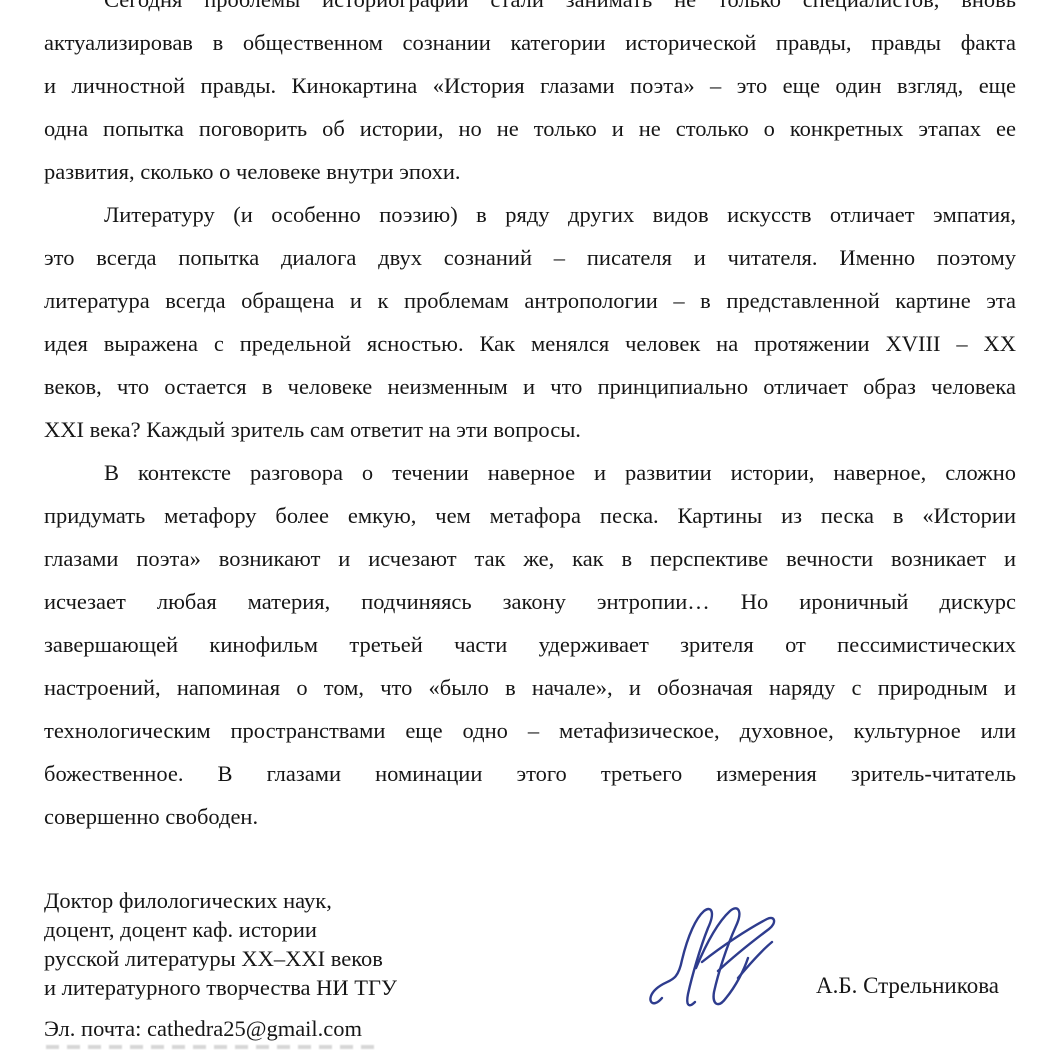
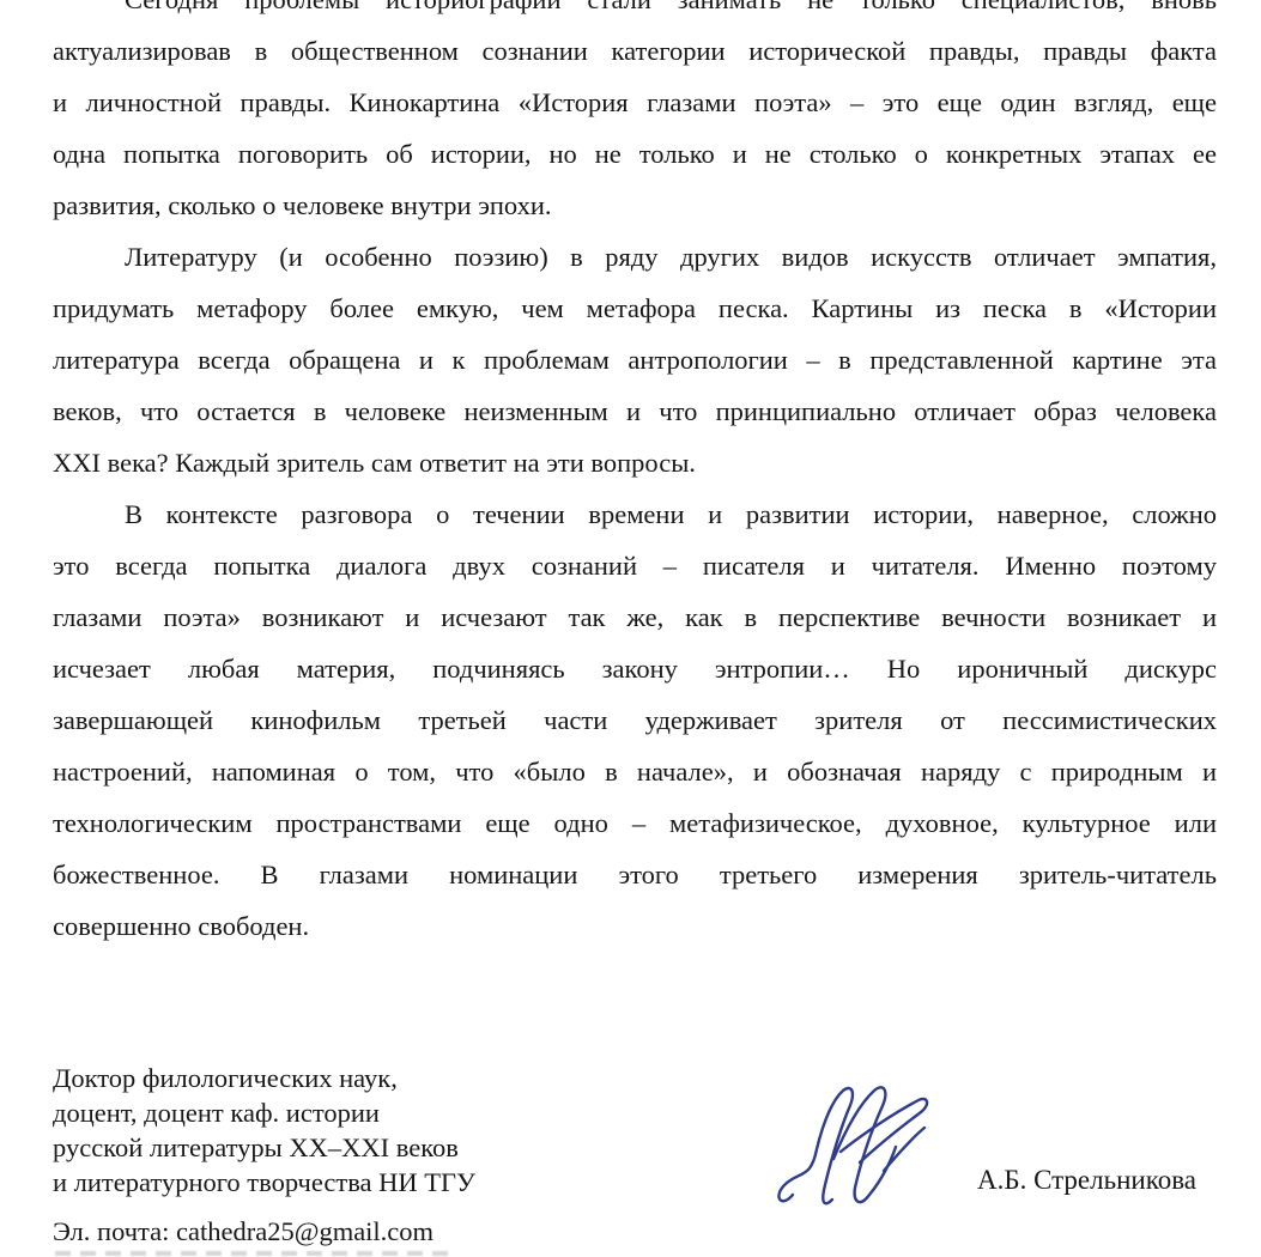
  актуализировав в общественном сознании категории исторической правды, правды факта
  и личностной правды. Кинокартина «История глазами поэта» – это еще один взгляд, еще
  одна попытка поговорить об истории, но не только и не столько о конкретных этапах ее
  развития, сколько о человеке внутри эпохи.
  Литературу (и особенно поэзию) в ряду других видов искусств отличает эмпатия,
- это всегда попытка диалога двух сознаний – писателя и читателя. Именно поэтому
+ придумать метафору более емкую, чем метафора песка. Картины из песка в «Истории
  литература всегда обращена и к проблемам антропологии – в представленной картине эта
- идея выражена с предельной ясностью. Как менялся человек на протяжении XVIII – XX
  веков, что остается в человеке неизменным и что принципиально отличает образ человека
  XXI века? Каждый зритель сам ответит на эти вопросы.
- В контексте разговора о течении наверное и развитии истории, наверное, сложно
+ В контексте разговора о течении времени и развитии истории, наверное, сложно
- придумать метафору более емкую, чем метафора песка. Картины из песка в «Истории
+ это всегда попытка диалога двух сознаний – писателя и читателя. Именно поэтому
  глазами поэта» возникают и исчезают так же, как в перспективе вечности возникает и
  исчезает любая материя, подчиняясь закону энтропии… Но ироничный дискурс
  завершающей кинофильм третьей части удерживает зрителя от пессимистических
  настроений, напоминая о том, что «было в начале», и обозначая наряду с природным и
  технологическим пространствами еще одно – метафизическое, духовное, культурное или
  божественное. В глазами номинации этого третьего измерения зритель-читатель
  совершенно свободен.
  Доктор филологических наук,
  доцент, доцент каф. истории
  русской литературы XX–XXI веков
  и литературного творчества НИ ТГУ
  Эл. почта: cathedra25@gmail.com
  А.Б. Стрельникова
